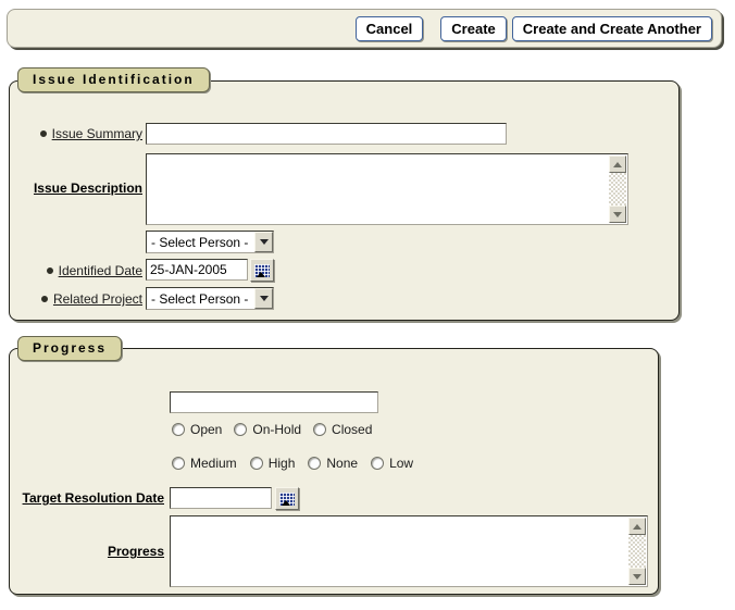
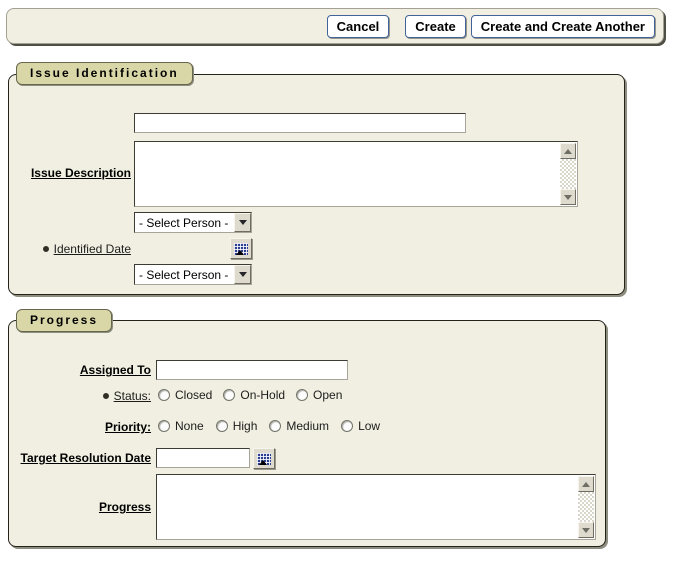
  Cancel
  Create
  Create and Create Another
  Issue Identification
- Issue Summary
  Issue Description
  - Select Person -
  Identified Date
- 25-JAN-2005
- Related Project
  - Select Person -
  Progress
+ Assigned To
+ Status:
- Open
+ Closed
  On-Hold
- Closed
+ Open
+ Priority:
- Medium
+ None
  High
- None
+ Medium
  Low
  Target Resolution Date
  Progress
